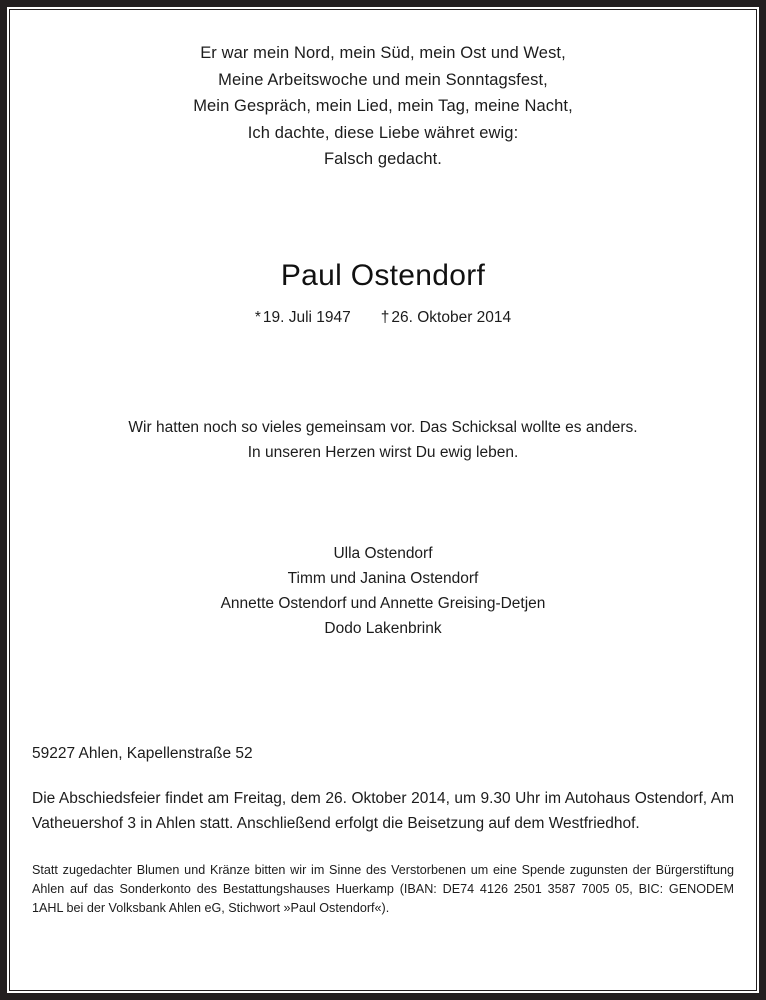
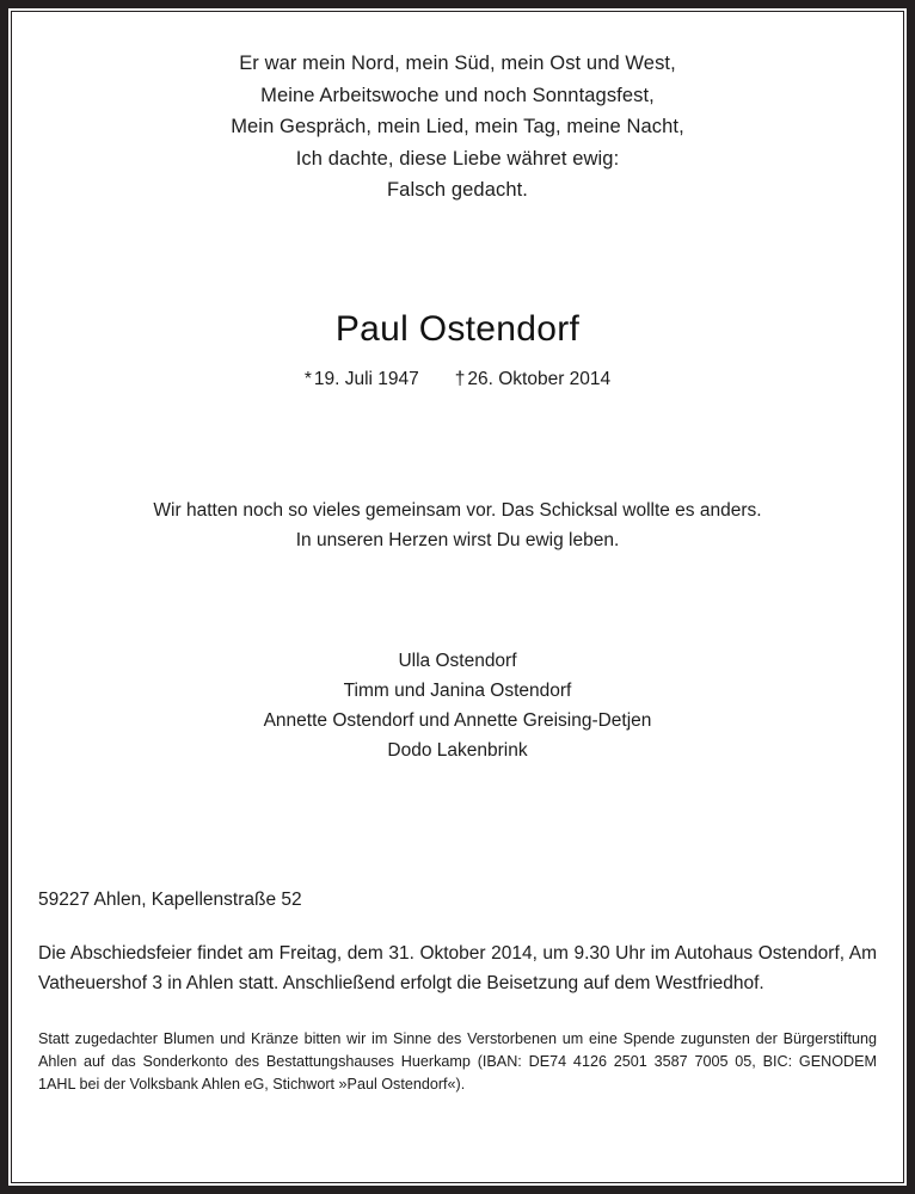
  Er war mein Nord, mein Süd, mein Ost und West,
- Meine Arbeitswoche und mein Sonntagsfest,
+ Meine Arbeitswoche und noch Sonntagsfest,
  Mein Gespräch, mein Lied, mein Tag, meine Nacht,
  Ich dachte, diese Liebe währet ewig:
  Falsch gedacht.
  Paul Ostendorf
  *19. Juli 1947 †26. Oktober 2014
  Wir hatten noch so vieles gemeinsam vor. Das Schicksal wollte es anders.
  In unseren Herzen wirst Du ewig leben.
  Ulla Ostendorf
  Timm und Janina Ostendorf
  Annette Ostendorf und Annette Greising-Detjen
  Dodo Lakenbrink
  59227 Ahlen, Kapellenstraße 52
- Die Abschiedsfeier findet am Freitag, dem 26. Oktober 2014, um 9.30 Uhr im Autohaus Ostendorf, Am Vatheuershof 3 in Ahlen statt. Anschließend erfolgt die Beisetzung auf dem Westfriedhof.
+ Die Abschiedsfeier findet am Freitag, dem 31. Oktober 2014, um 9.30 Uhr im Autohaus Ostendorf, Am Vatheuershof 3 in Ahlen statt. Anschließend erfolgt die Beisetzung auf dem Westfriedhof.
  Statt zugedachter Blumen und Kränze bitten wir im Sinne des Verstorbenen um eine Spende zugunsten der Bürgerstiftung Ahlen auf das Sonderkonto des Bestattungshauses Huerkamp (IBAN: DE74 4126 2501 3587 7005 05, BIC: GENODEM 1AHL bei der Volksbank Ahlen eG, Stichwort »Paul Ostendorf«).
